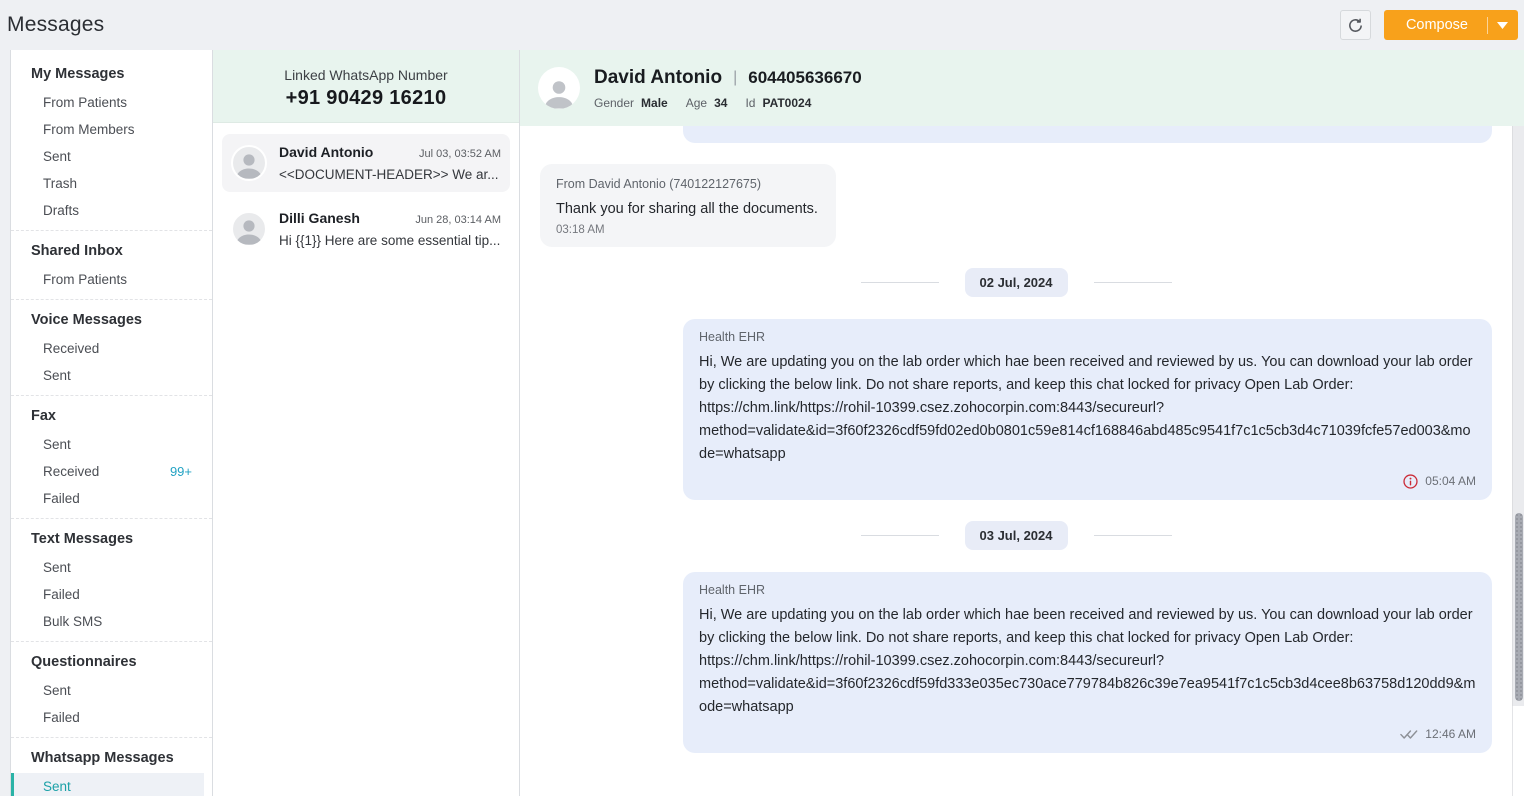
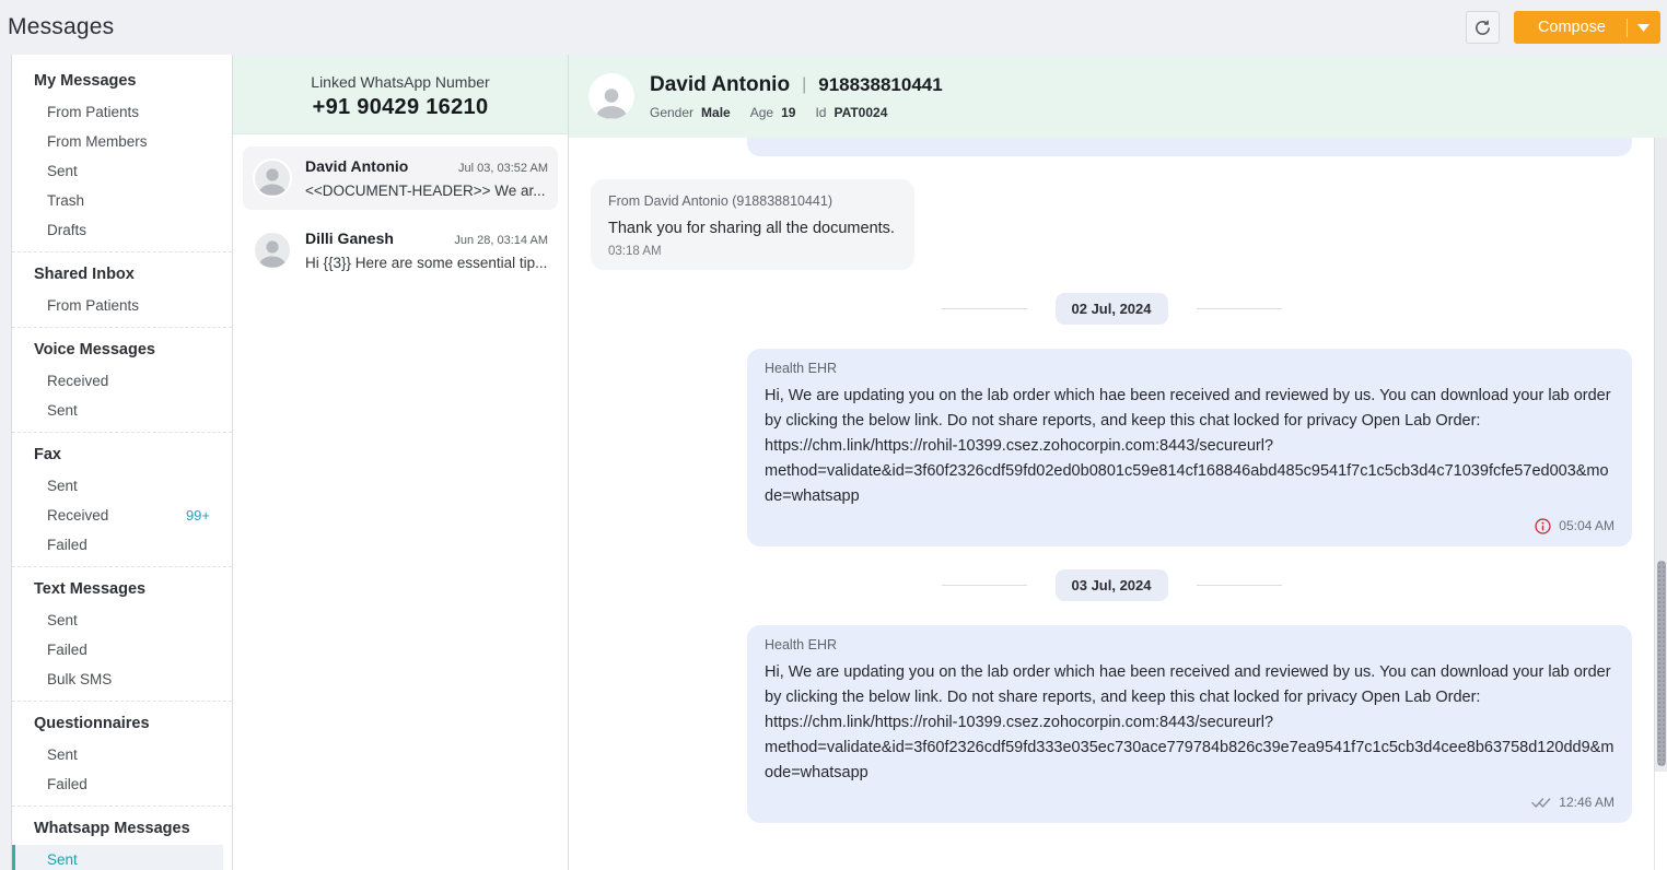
  Messages
  Compose
  My Messages
  From Patients
  From Members
  Sent
  Trash
  Drafts
  Shared Inbox
  From Patients
  Voice Messages
  Received
  Sent
  Fax
  Sent
  Received
  99+
  Failed
  Text Messages
  Sent
  Failed
  Bulk SMS
  Questionnaires
  Sent
  Failed
  Whatsapp Messages
  Sent
  Linked WhatsApp Number
  +91 90429 16210
  David Antonio
  Jul 03, 03:52 AM
  <<DOCUMENT-HEADER>> We ar...
  Dilli Ganesh
  Jun 28, 03:14 AM
- Hi {{1}} Here are some essential tip...
+ Hi {{3}} Here are some essential tip...
  David Antonio
  |
- 604405636670
+ 918838810441
  Gender
  Male
  Age
- 34
+ 19
  Id
  PAT0024
- From David Antonio (740122127675)
+ From David Antonio (918838810441)
  Thank you for sharing all the documents.
  03:18 AM
  02 Jul, 2024
  Health EHR
  Hi, We are updating you on the lab order which hae been received and reviewed by us. You can download your lab order by clicking the below link. Do not share reports, and keep this chat locked for privacy Open Lab Order: https://chm.link/https://rohil-10399.csez.zohocorpin.com:8443/secureurl?method=validate&id=3f60f2326cdf59fd02ed0b0801c59e814cf168846abd485c9541f7c1c5cb3d4c71039fcfe57ed003&mode=whatsapp
  05:04 AM
  03 Jul, 2024
  Health EHR
  Hi, We are updating you on the lab order which hae been received and reviewed by us. You can download your lab order by clicking the below link. Do not share reports, and keep this chat locked for privacy Open Lab Order: https://chm.link/https://rohil-10399.csez.zohocorpin.com:8443/secureurl?method=validate&id=3f60f2326cdf59fd333e035ec730ace779784b826c39e7ea9541f7c1c5cb3d4cee8b63758d120dd9&mode=whatsapp
  12:46 AM
